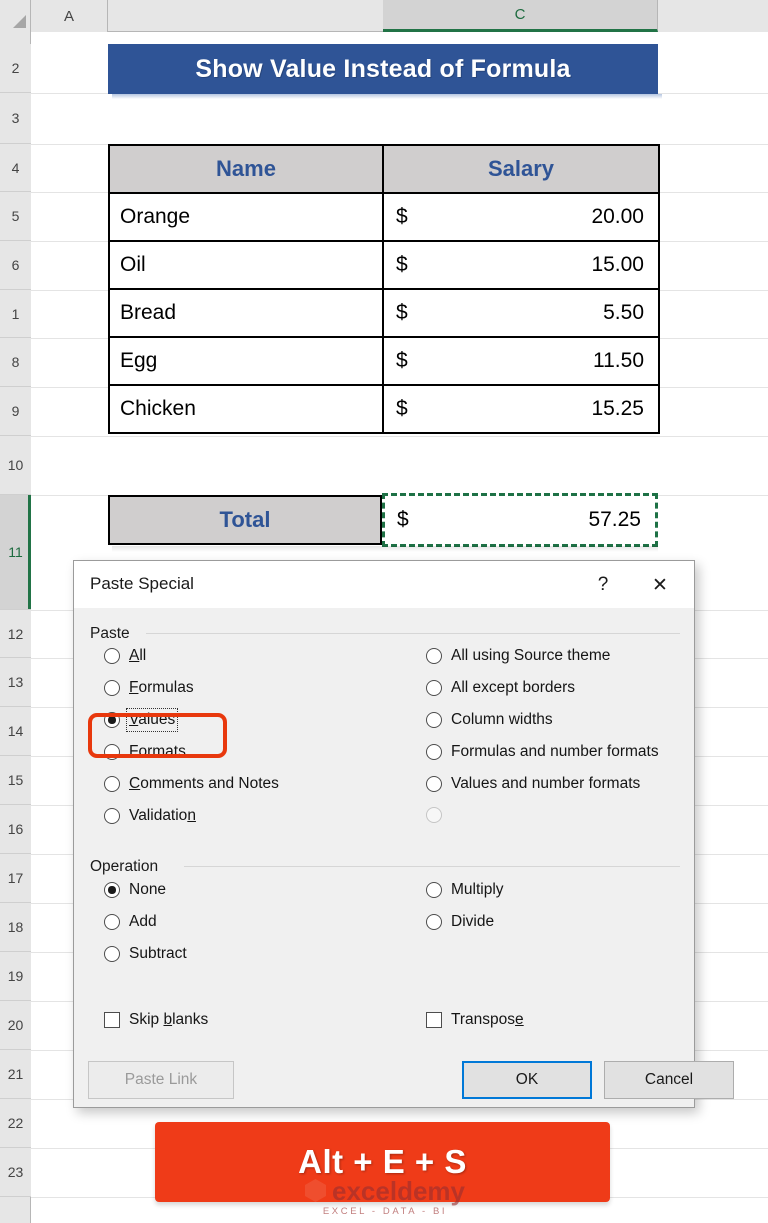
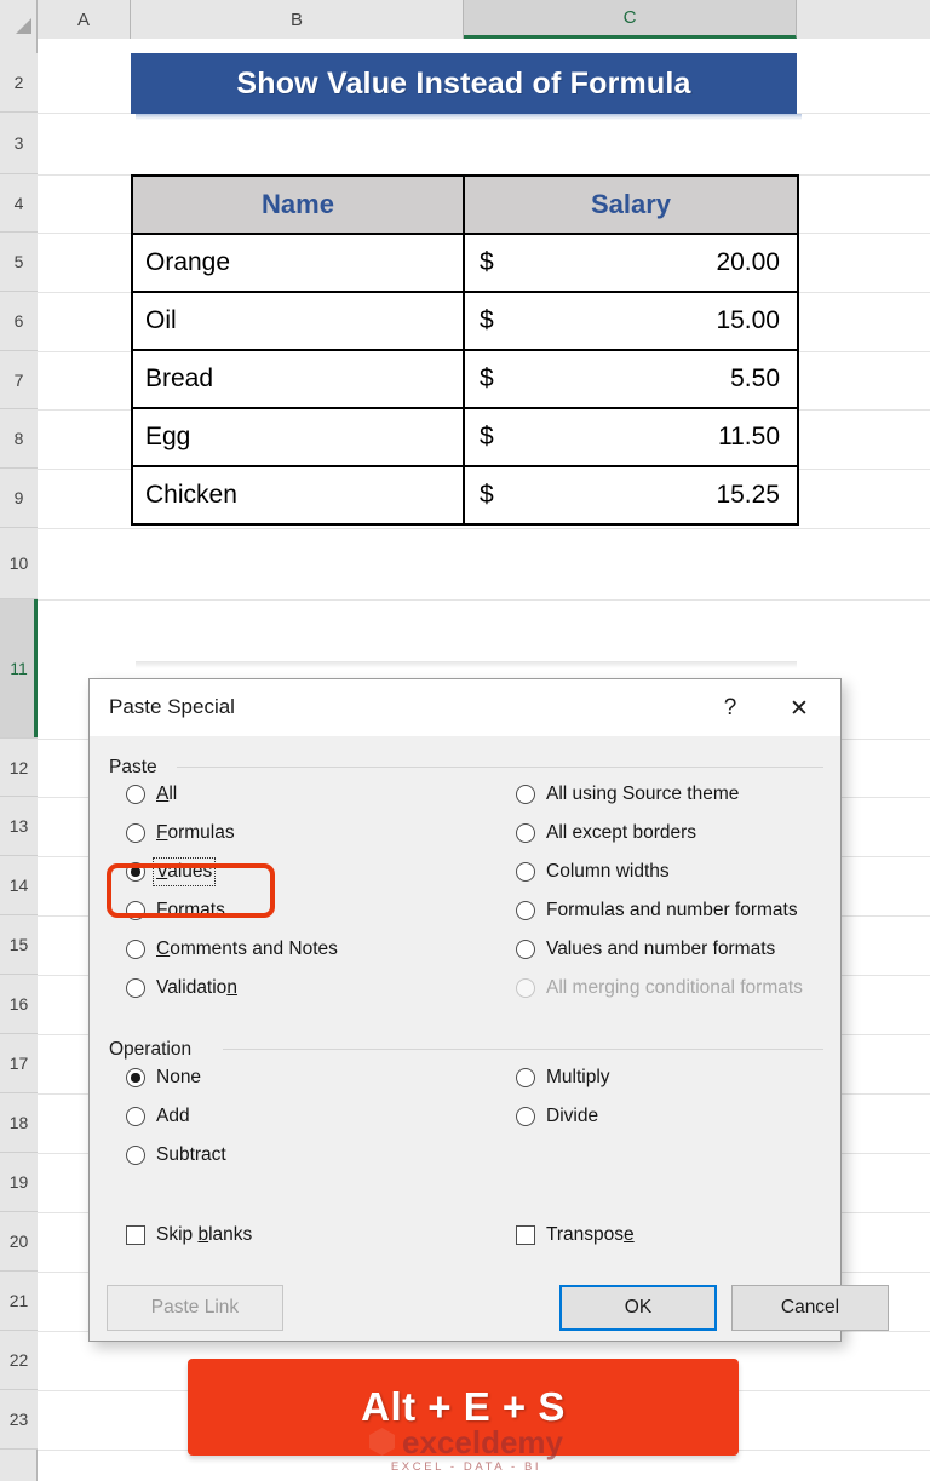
  A
+ B
  C
  2
  3
  4
  5
  6
- 1
+ 7
  8
  9
  10
  11
  12
  13
  14
  15
  16
  17
  18
  19
  20
  21
  22
  23
  Show Value Instead of Formula
  Name	Salary
  Orange	$ 20.00
  Oil	$ 15.00
  Bread	$ 5.50
  Egg	$ 11.50
  Chicken	$ 15.25
- Total
- $
- 57.25
  Paste Special
  ?
  ✕
  Paste
  All
  Formulas
  Values
  Formats
  Comments and Notes
  Validation
  All using Source theme
  All except borders
  Column widths
  Formulas and number formats
  Values and number formats
+ All merging conditional formats
  Operation
  None
  Add
  Subtract
  Multiply
  Divide
  Skip blanks
  Transpose
  Paste Link
  OK
  Cancel
  Alt + E + S
  exceldemy
  EXCEL - DATA - BI
